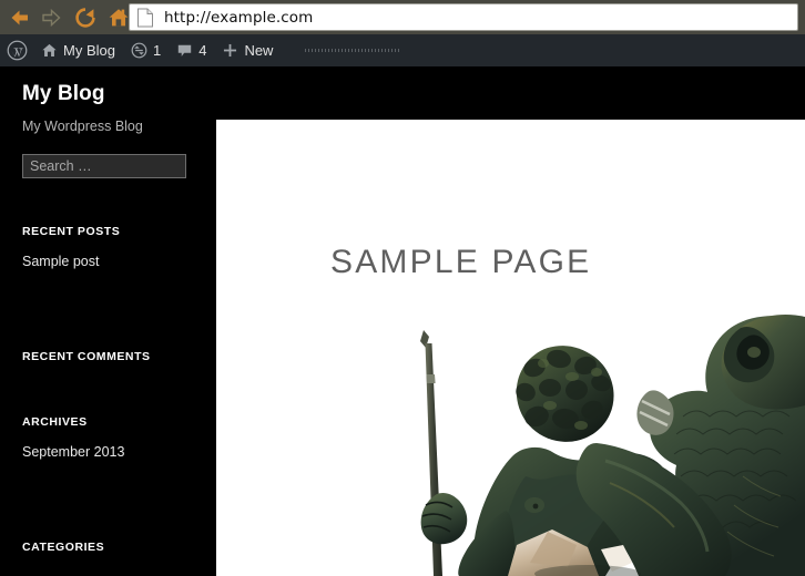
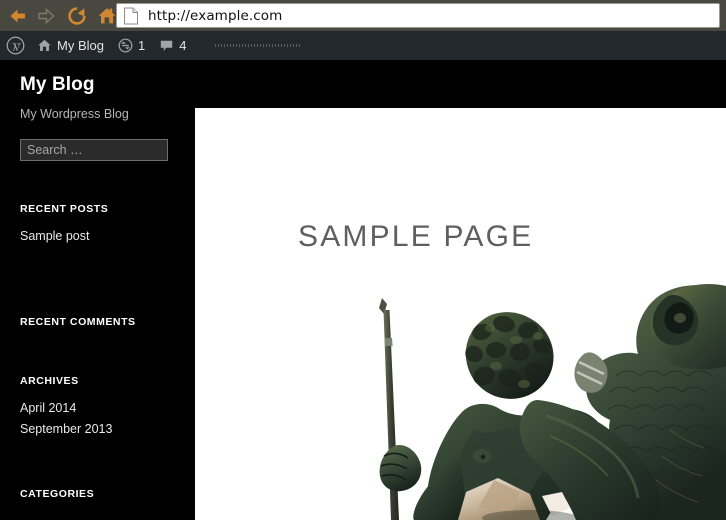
  http://example.com
  My Blog
  1
  4
- New
  My Blog
  My Wordpress Blog
  Search …
  RECENT POSTS
  Sample post
  RECENT COMMENTS
  ARCHIVES
+ April 2014
  September 2013
  CATEGORIES
  SAMPLE PAGE
